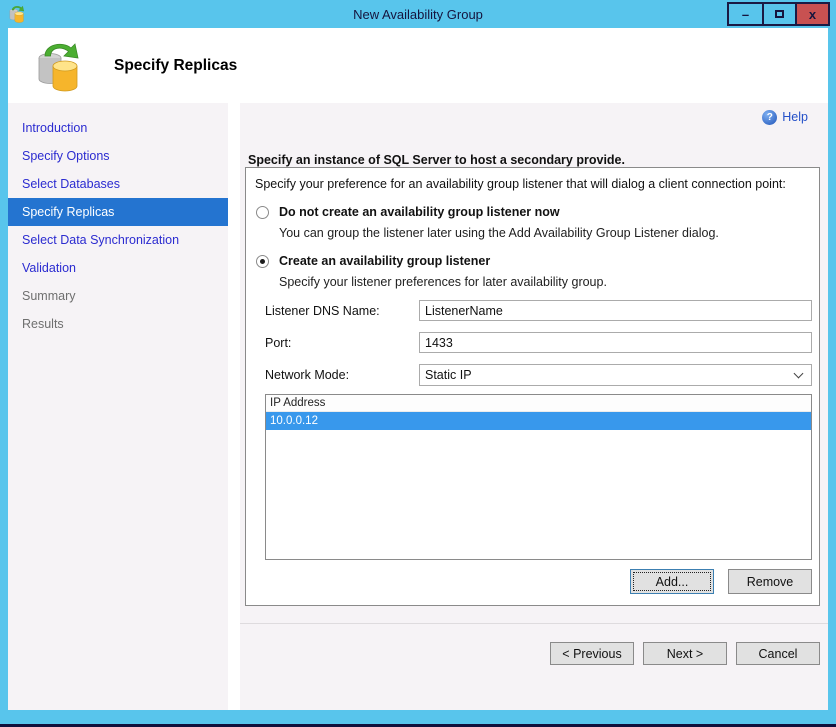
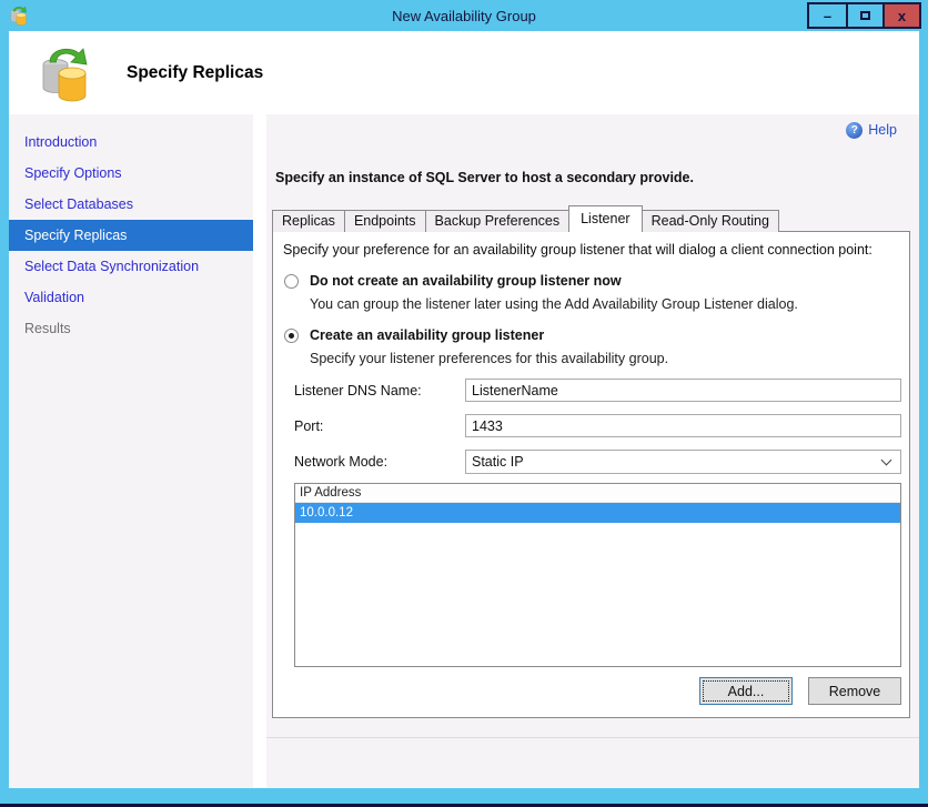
  New Availability Group
  –
  x
  Specify Replicas
  Introduction
  Specify Options
  Select Databases
  Specify Replicas
  Select Data Synchronization
  Validation
- Summary
  Results
  Help
  Specify an instance of SQL Server to host a secondary provide.
+ Replicas
+ Endpoints
+ Backup Preferences
+ Listener
+ Read-Only Routing
  Specify your preference for an availability group listener that will dialog a client connection point:
  Do not create an availability group listener now
  You can group the listener later using the Add Availability Group Listener dialog.
  Create an availability group listener
- Specify your listener preferences for later availability group.
+ Specify your listener preferences for this availability group.
  Listener DNS Name:
  ListenerName
  Port:
  1433
  Network Mode:
  Static IP
  IP Address
  10.0.0.12
  Add...
  Remove
- < Previous
- Next >
- Cancel
